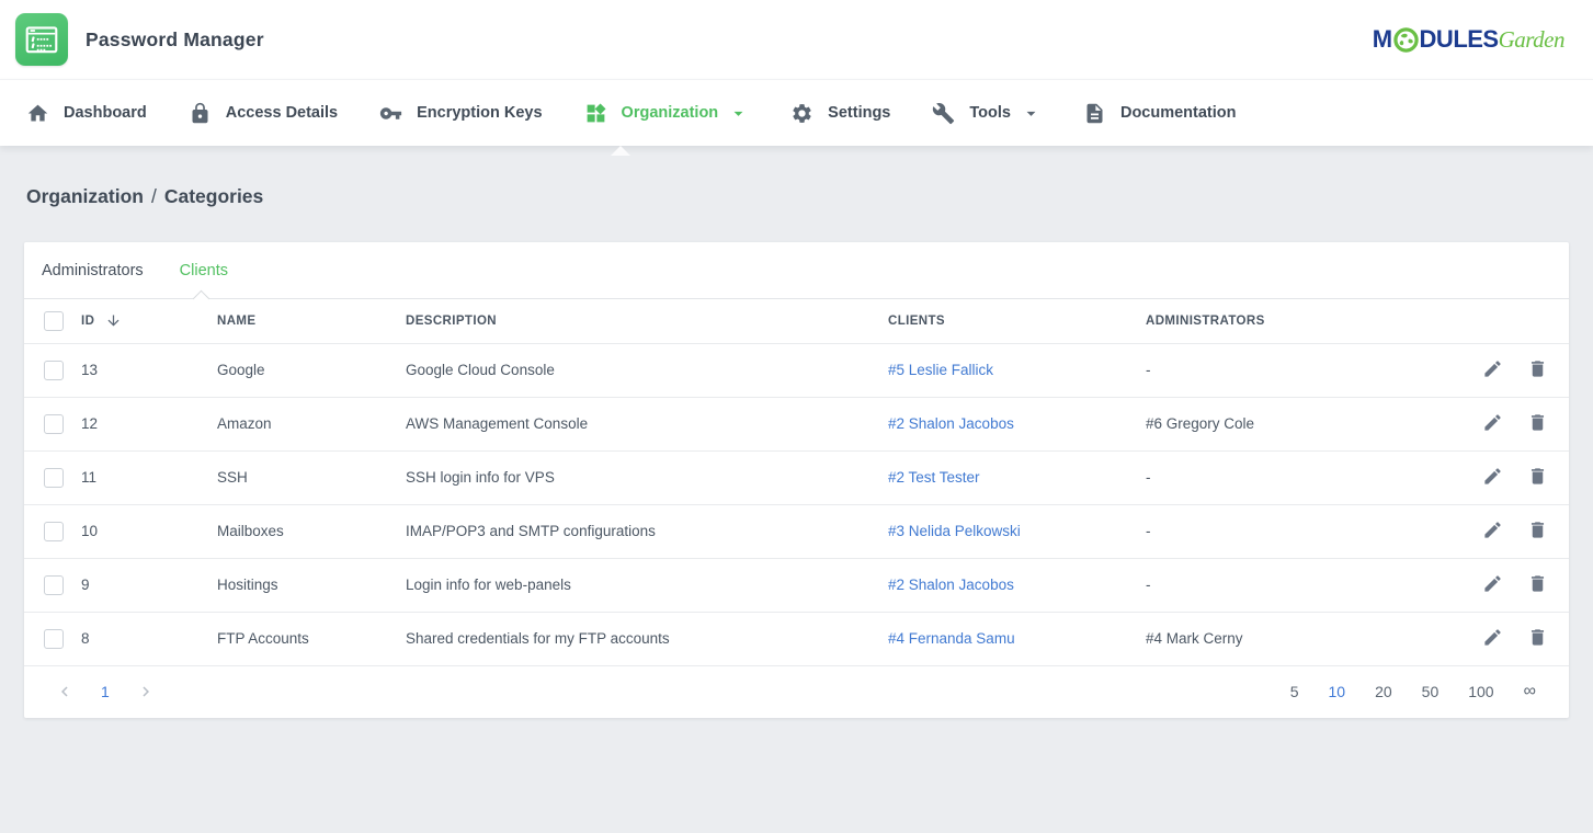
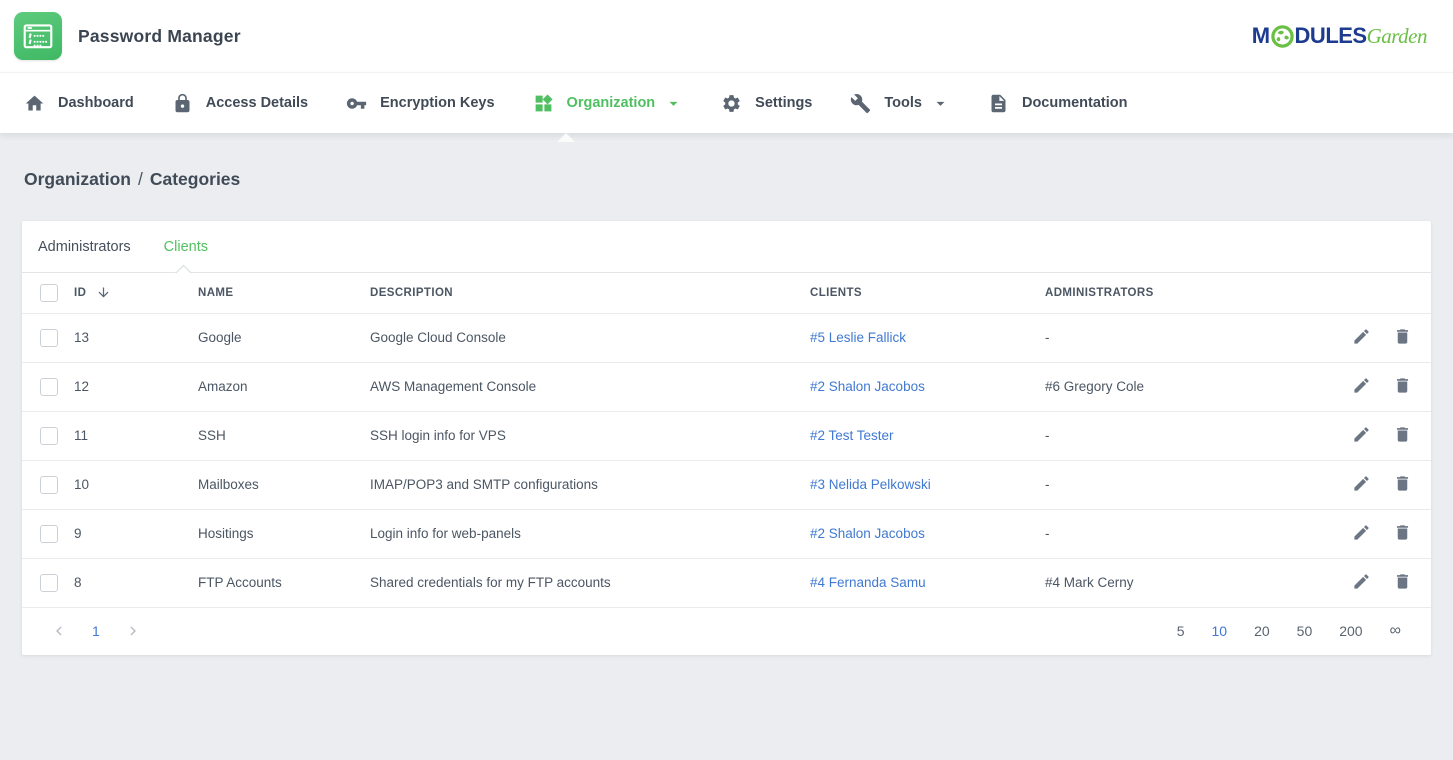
  Password Manager
  M
  DULES
  Garden
  Dashboard
  Access Details
  Encryption Keys
  Organization
  Settings
  Tools
  Documentation
  Organization / Categories
  Administrators
  Clients
  	ID	NAME	DESCRIPTION	CLIENTS	ADMINISTRATORS
  	13	Google	Google Cloud Console	#5 Leslie Fallick	-
  	12	Amazon	AWS Management Console	#2 Shalon Jacobos	#6 Gregory Cole
  	11	SSH	SSH login info for VPS	#2 Test Tester	-
  	10	Mailboxes	IMAP/POP3 and SMTP configurations	#3 Nelida Pelkowski	-
  	9	Hositings	Login info for web-panels	#2 Shalon Jacobos	-
  	8	FTP Accounts	Shared credentials for my FTP accounts	#4 Fernanda Samu	#4 Mark Cerny
  1
  5
  10
  20
  50
- 100
+ 200
  ∞
